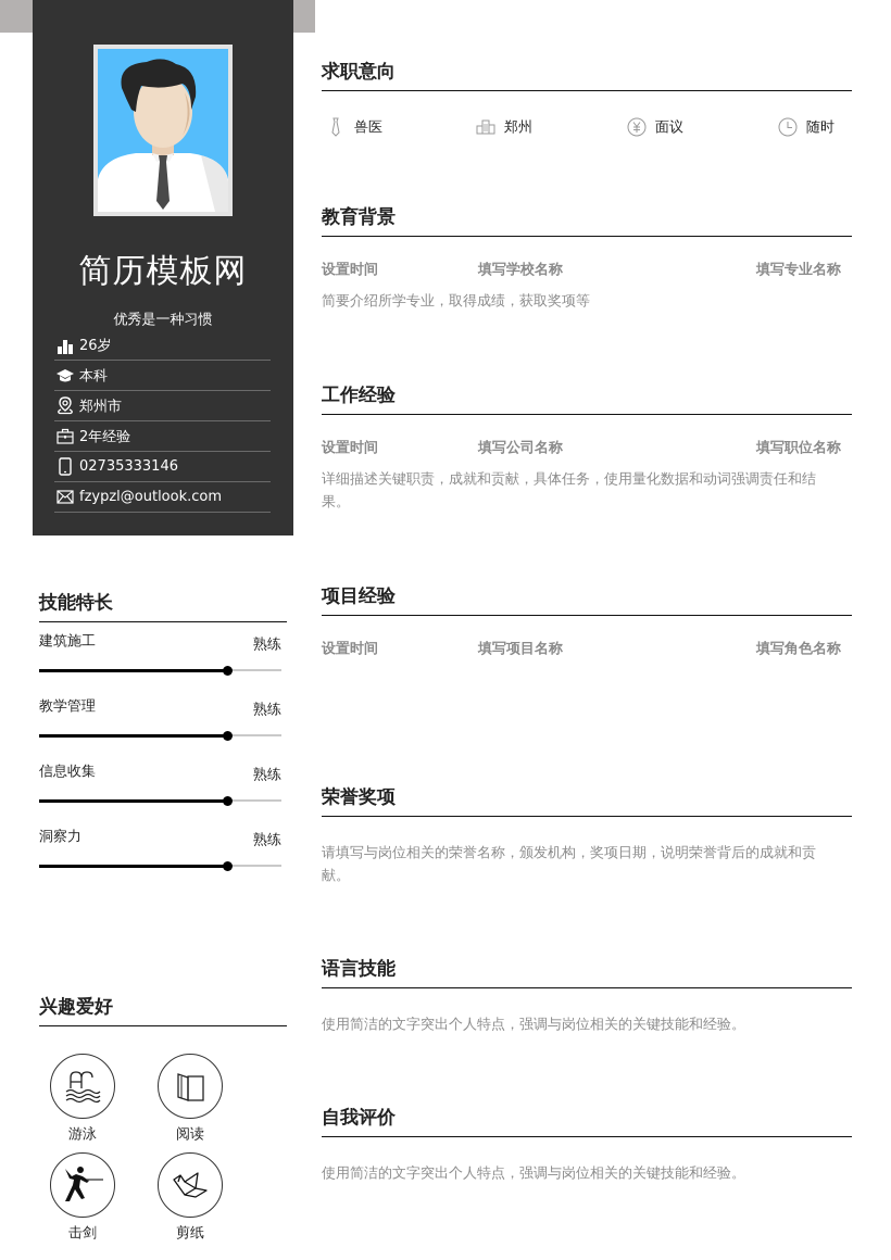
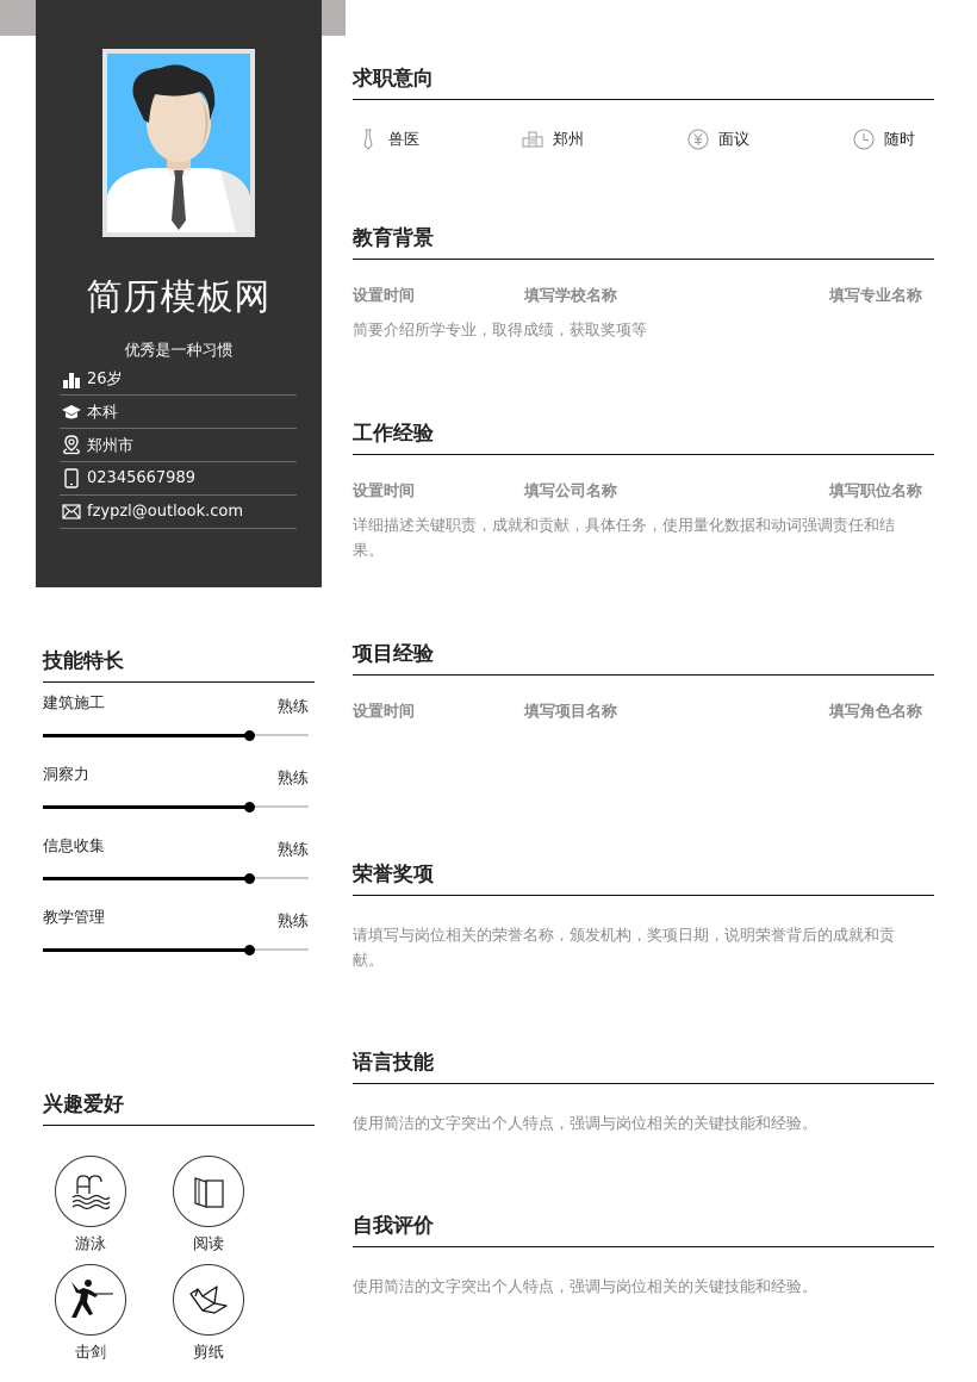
  简历模板网
  优秀是一种习惯
  26岁
  本科
  郑州市
- 2年经验
- 02735333146
+ 02345667989
  fzypzl@outlook.com
  技能特长
  建筑施工
  熟练
- 教学管理
+ 洞察力
  熟练
  信息收集
  熟练
- 洞察力
+ 教学管理
  熟练
  兴趣爱好
  游泳
  阅读
  击剑
  剪纸
  求职意向
  兽医
  郑州
  面议
  随时
  教育背景
  设置时间
  填写学校名称
  填写专业名称
  简要介绍所学专业，取得成绩，获取奖项等
  工作经验
  设置时间
  填写公司名称
  填写职位名称
  详细描述关键职责，成就和贡献，具体任务，使用量化数据和动词强调责任和结果。
  项目经验
  设置时间
  填写项目名称
  填写角色名称
  荣誉奖项
  请填写与岗位相关的荣誉名称，颁发机构，奖项日期，说明荣誉背后的成就和贡献。
  语言技能
  使用简洁的文字突出个人特点，强调与岗位相关的关键技能和经验。
  自我评价
  使用简洁的文字突出个人特点，强调与岗位相关的关键技能和经验。
